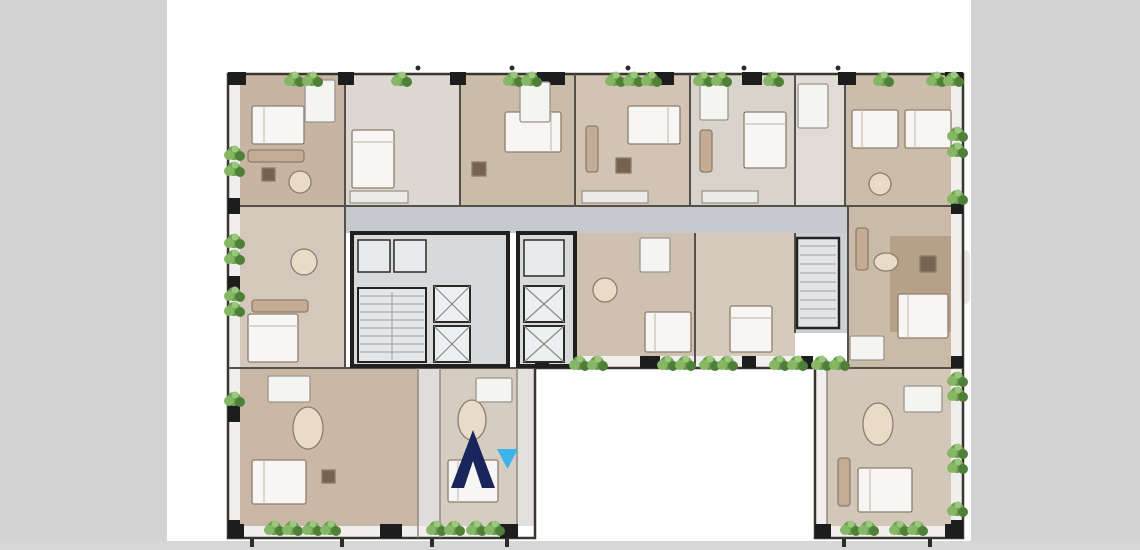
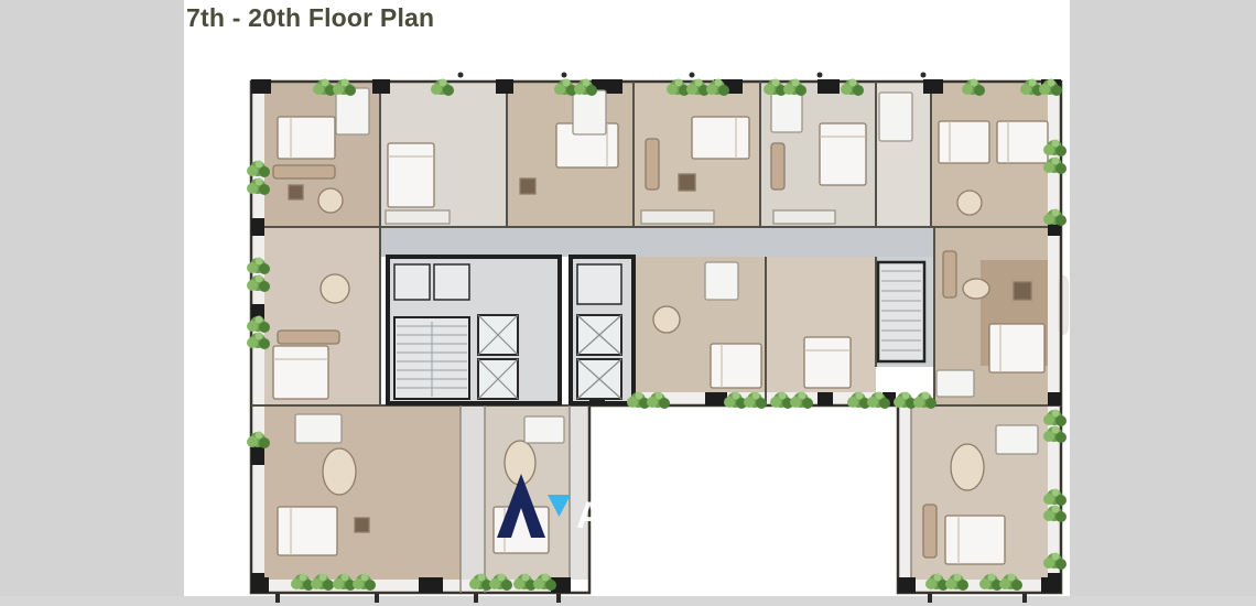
+ 7th - 20th Floor Plan
+ AccomAsia
